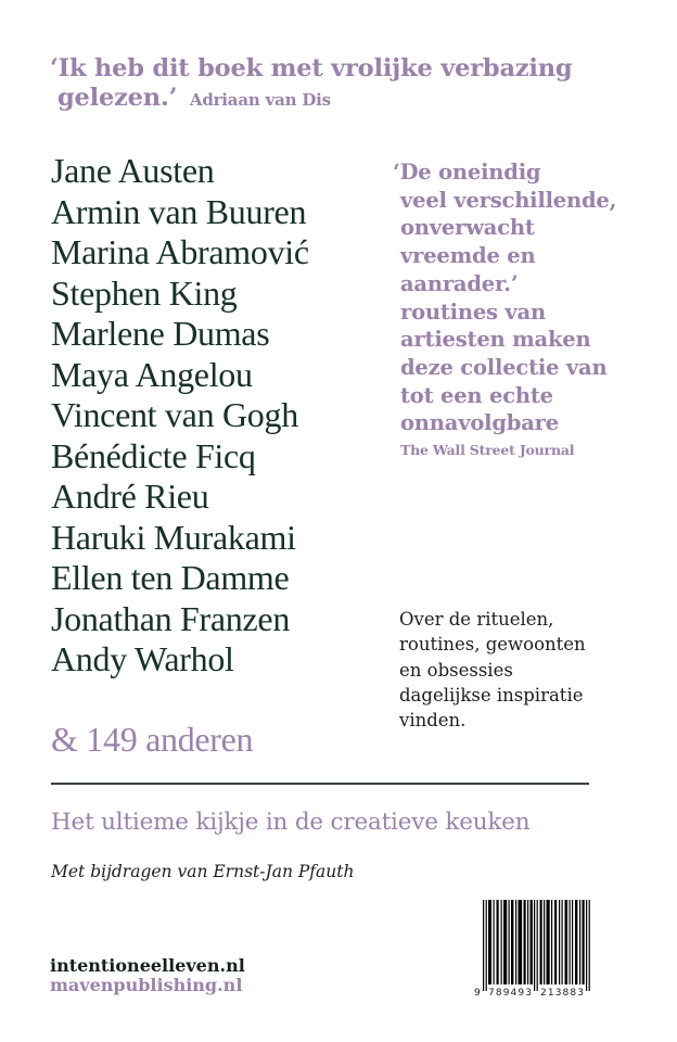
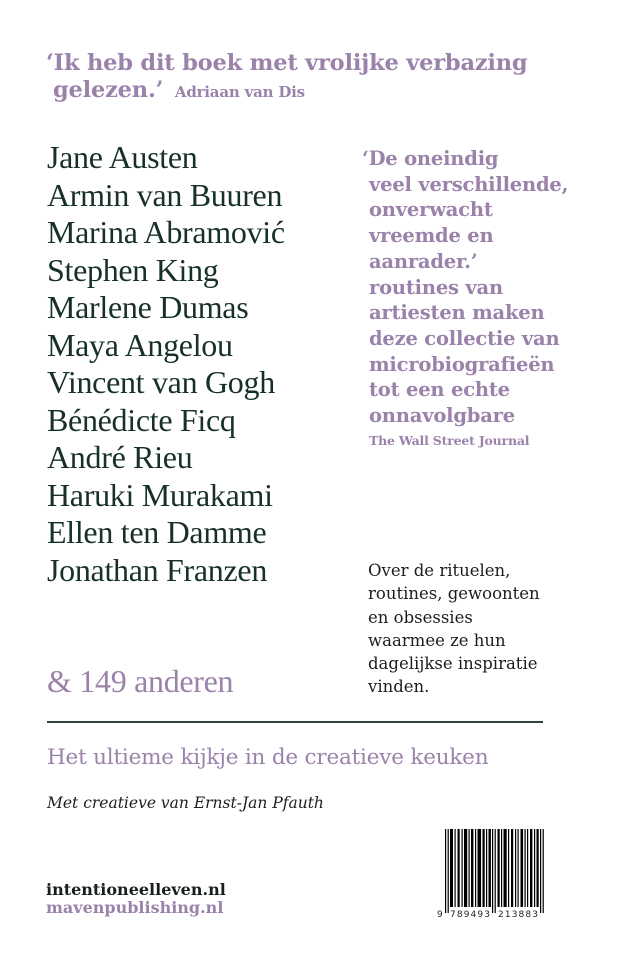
  ‘Ik heb dit boek met vrolijke verbazing
  gelezen.’ Adriaan van Dis
  Jane Austen
  Armin van Buuren
  Marina Abramović
  Stephen King
  Marlene Dumas
  Maya Angelou
  Vincent van Gogh
  Bénédicte Ficq
  André Rieu
  Haruki Murakami
  Ellen ten Damme
  Jonathan Franzen
- Andy Warhol
  & 149 anderen
  ‘De oneindig
  veel verschillende,
  onverwacht
  vreemde en
  aanrader.’
  routines van
  artiesten maken
  deze collectie van
+ microbiografieën
  tot een echte
  onnavolgbare
  The Wall Street Journal
  Over de rituelen,
  routines, gewoonten
  en obsessies
+ waarmee ze hun
  dagelijkse inspiratie
  vinden.
  Het ultieme kijkje in de creatieve keuken
- Met bijdragen van Ernst-Jan Pfauth
+ Met creatieve van Ernst-Jan Pfauth
  intentioneelleven.nl
  mavenpublishing.nl
  9
  789493
  213883
